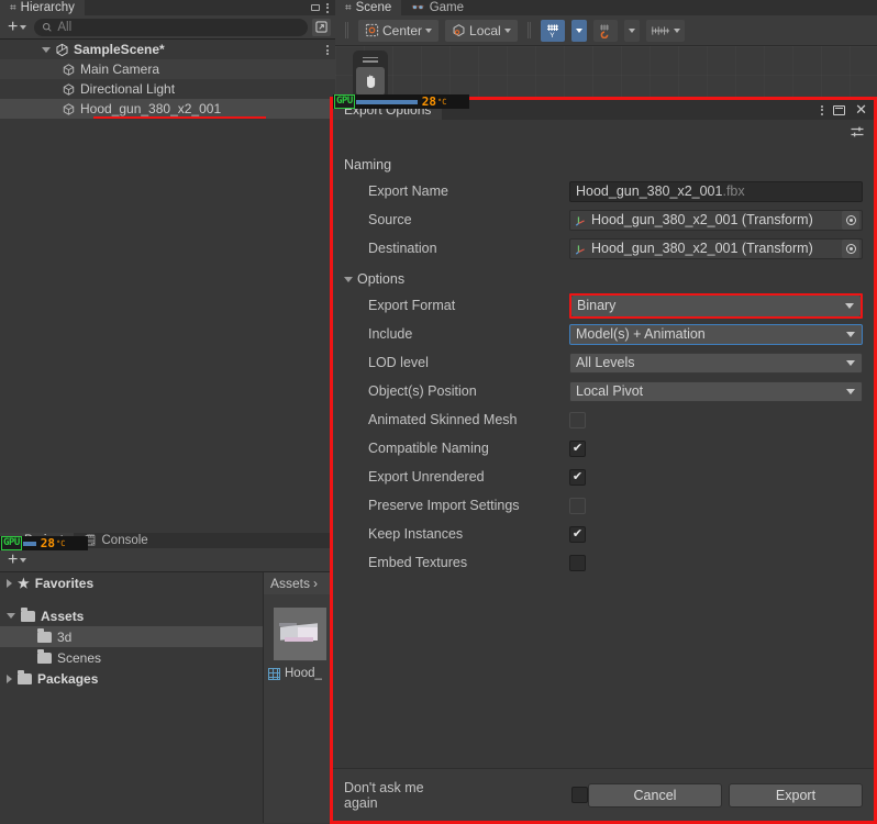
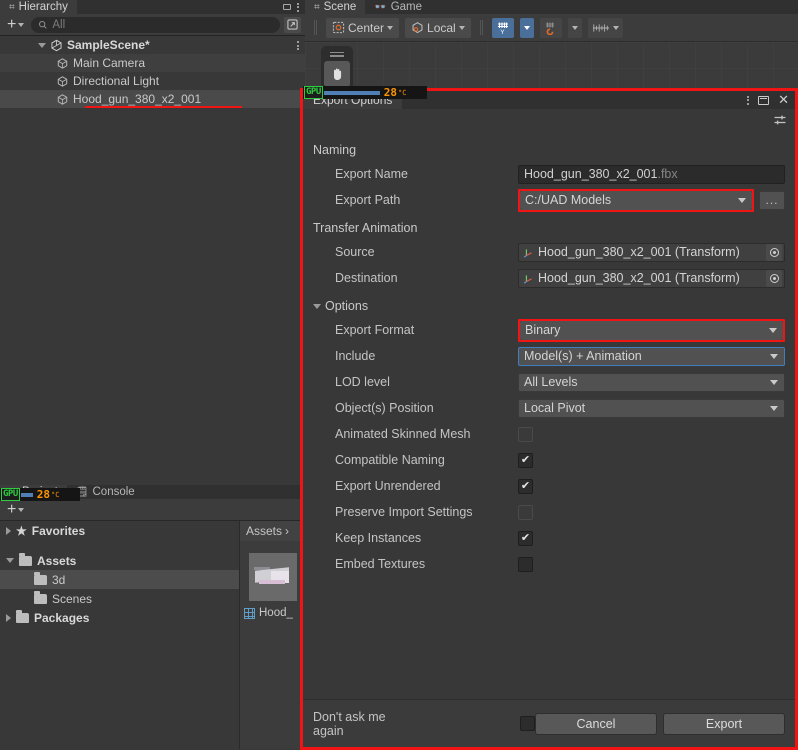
  ⌗
  Hierarchy
  +
  All
  SampleScene*
  Main Camera
  Directional Light
  Hood_gun_380_x2_001
  ⌗
  Scene
  👓
  Game
  Center
  Local
  🗒
  Console
  +
  ★
  Favorites
  Assets
  3d
  Scenes
  Packages
  Assets
  ›
  Hood_
  Export Options
  ✕
  Naming
  Export Name
  Hood_gun_380_x2_001
  .fbx
+ Export Path
+ C:/UAD Models
+ ...
+ Transfer Animation
  Source
  Hood_gun_380_x2_001 (Transform)
  Destination
  Hood_gun_380_x2_001 (Transform)
  Options
  Export Format
  Binary
  Include
  Model(s) + Animation
  LOD level
  All Levels
  Object(s) Position
  Local Pivot
  Animated Skinned Mesh
  Compatible Naming
  Export Unrendered
  Preserve Import Settings
  Keep Instances
  Embed Textures
  Don't ask me again
  Cancel
  Export
  GPU
  28
  °C
  GPU
  28
  °C
